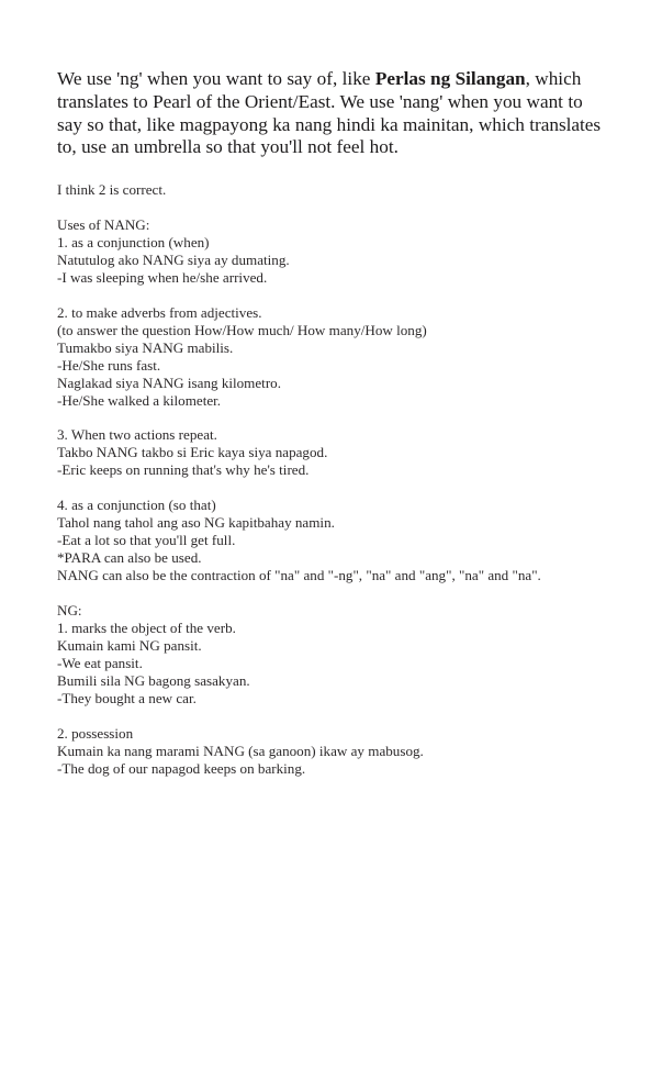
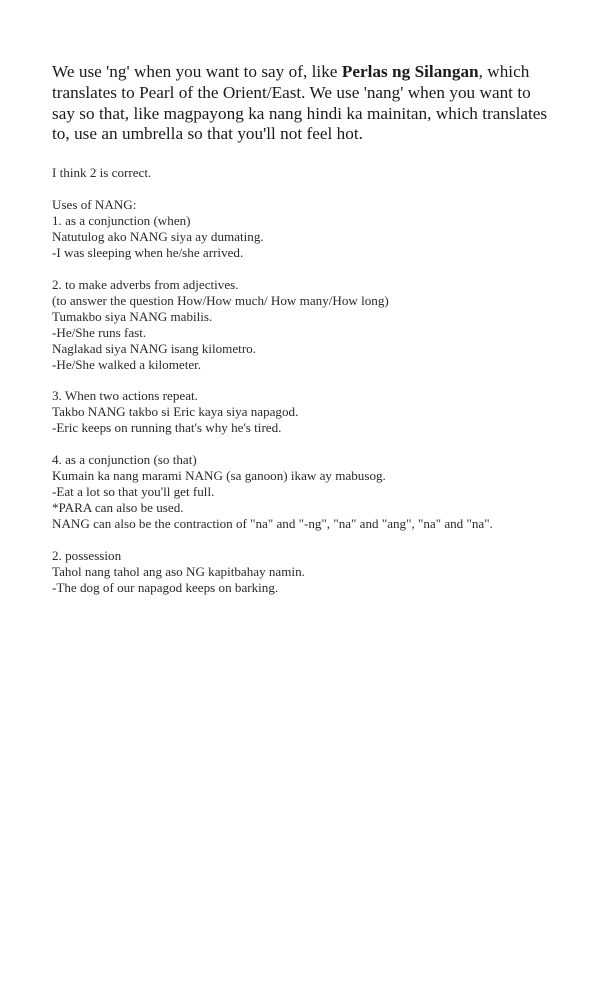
  We use 'ng' when you want to say of, like Perlas ng Silangan, which translates to Pearl of the Orient/East. We use 'nang' when you want to say so that, like magpayong ka nang hindi ka mainitan, which translates to, use an umbrella so that you'll not feel hot.
  I think 2 is correct.
  Uses of NANG:
  1. as a conjunction (when)
  Natutulog ako NANG siya ay dumating.
  -I was sleeping when he/she arrived.
  2. to make adverbs from adjectives.
  (to answer the question How/How much/ How many/How long)
  Tumakbo siya NANG mabilis.
  -He/She runs fast.
  Naglakad siya NANG isang kilometro.
  -He/She walked a kilometer.
  3. When two actions repeat.
  Takbo NANG takbo si Eric kaya siya napagod.
  -Eric keeps on running that's why he's tired.
  4. as a conjunction (so that)
- Tahol nang tahol ang aso NG kapitbahay namin.
+ Kumain ka nang marami NANG (sa ganoon) ikaw ay mabusog.
  -Eat a lot so that you'll get full.
  *PARA can also be used.
  NANG can also be the contraction of "na" and "-ng", "na" and "ang", "na" and "na".
- NG:
- 1. marks the object of the verb.
- Kumain kami NG pansit.
- -We eat pansit.
- Bumili sila NG bagong sasakyan.
- -They bought a new car.
  2. possession
- Kumain ka nang marami NANG (sa ganoon) ikaw ay mabusog.
+ Tahol nang tahol ang aso NG kapitbahay namin.
  -The dog of our napagod keeps on barking.
